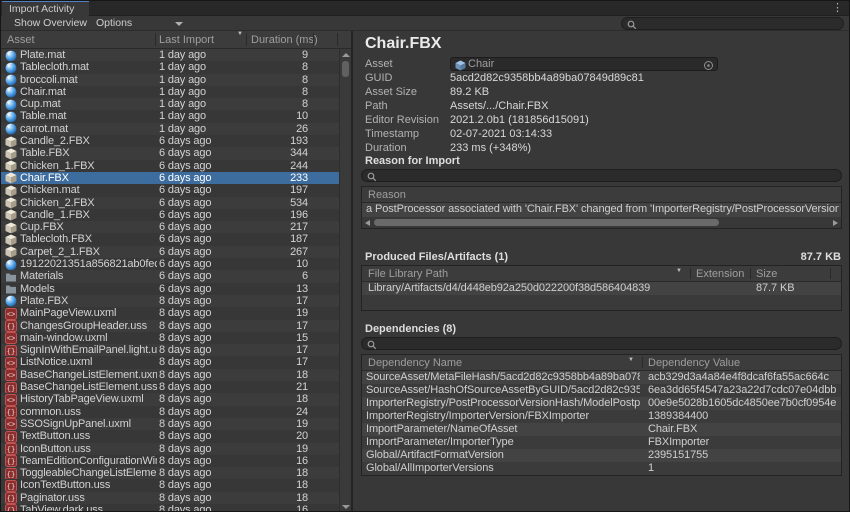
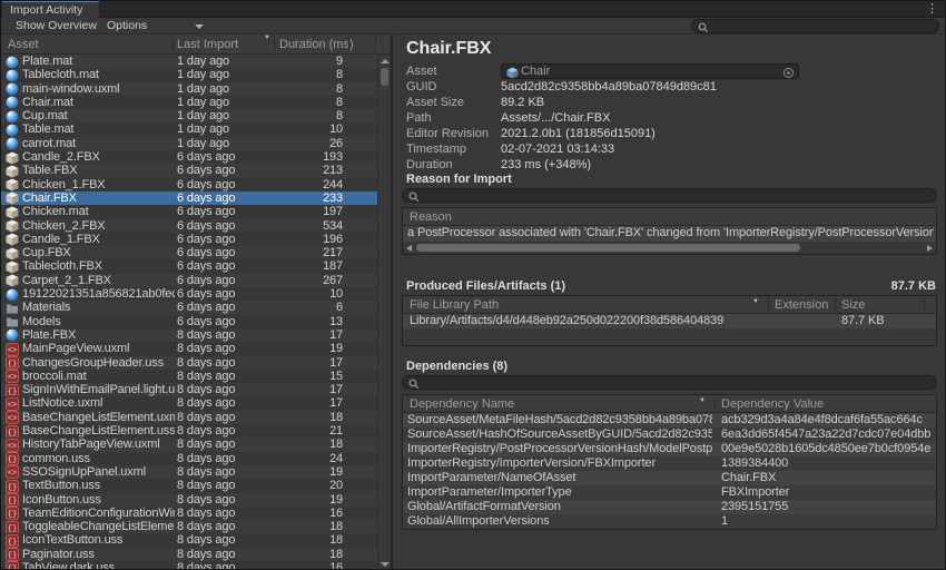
  Import Activity
  ⋮
  Show Overview
  Options
  Asset
  Last Import
  Duration (ms)
  Plate.mat
  1 day ago
  9
  Tablecloth.mat
  1 day ago
  8
- broccoli.mat
+ main-window.uxml
  1 day ago
  8
  Chair.mat
  1 day ago
  8
  Cup.mat
  1 day ago
  8
  Table.mat
  1 day ago
  10
  carrot.mat
  1 day ago
  26
  Candle_2.FBX
  6 days ago
  193
  Table.FBX
  6 days ago
- 344
+ 213
  Chicken_1.FBX
  6 days ago
  244
  Chair.FBX
  6 days ago
  233
  Chicken.mat
  6 days ago
  197
  Chicken_2.FBX
  6 days ago
  534
  Candle_1.FBX
  6 days ago
  196
  Cup.FBX
  6 days ago
  217
  Tablecloth.FBX
  6 days ago
  187
  Carpet_2_1.FBX
  6 days ago
  267
  19122021351a856821ab0fec
  6 days ago
  10
  Materials
  6 days ago
  6
  Models
  6 days ago
  13
  Plate.FBX
  8 days ago
  17
  <>
  MainPageView.uxml
  8 days ago
  19
  {}
  ChangesGroupHeader.uss
  8 days ago
  17
  <>
- main-window.uxml
+ broccoli.mat
  8 days ago
  15
  {}
  SignInWithEmailPanel.light.u
  8 days ago
  17
  <>
  ListNotice.uxml
  8 days ago
  17
  <>
  BaseChangeListElement.uxm
  8 days ago
  18
  {}
  BaseChangeListElement.uss
  8 days ago
  21
  <>
  HistoryTabPageView.uxml
  8 days ago
  18
  {}
  common.uss
  8 days ago
  24
  <>
  SSOSignUpPanel.uxml
  8 days ago
  19
  {}
  TextButton.uss
  8 days ago
  20
  {}
  IconButton.uss
  8 days ago
  19
  {}
  TeamEditionConfigurationWi
  8 days ago
  16
  {}
  ToggleableChangeListEleme
  8 days ago
  18
  {}
  IconTextButton.uss
  8 days ago
  18
  {}
  Paginator.uss
  8 days ago
  18
  TabView.dark.uss
  8 days ago
  16
  Chair.FBX
  Asset
  Chair
  GUID
  5acd2d82c9358bb4a89ba07849d89c81
  Asset Size
  89.2 KB
  Path
  Assets/.../Chair.FBX
  Editor Revision
  2021.2.0b1 (181856d15091)
  Timestamp
  02-07-2021 03:14:33
  Duration
  233 ms (+348%)
  Reason for Import
  Reason
  a PostProcessor associated with 'Chair.FBX' changed from 'ImporterRegistry/PostProcessorVersion
  Produced Files/Artifacts (1)
  87.7 KB
  File Library Path
  Extension
  Size
  Library/Artifacts/d4/d448eb92a250d022200f38d586404839
  87.7 KB
  Dependencies (8)
  Dependency Name
  Dependency Value
  SourceAsset/MetaFileHash/5acd2d82c9358bb4a89ba07
  acb329d3a4a84e4f8dcaf6fa55ac664c
  SourceAsset/HashOfSourceAssetByGUID/5acd2d82c935
  6ea3dd65f4547a23a22d7cdc07e04dbb
  ImporterRegistry/PostProcessorVersionHash/ModelPostp
  00e9e5028b1605dc4850ee7b0cf0954e
  ImporterRegistry/ImporterVersion/FBXImporter
  1389384400
  ImportParameter/NameOfAsset
  Chair.FBX
  ImportParameter/ImporterType
  FBXImporter
  Global/ArtifactFormatVersion
  2395151755
  Global/AllImporterVersions
  1
